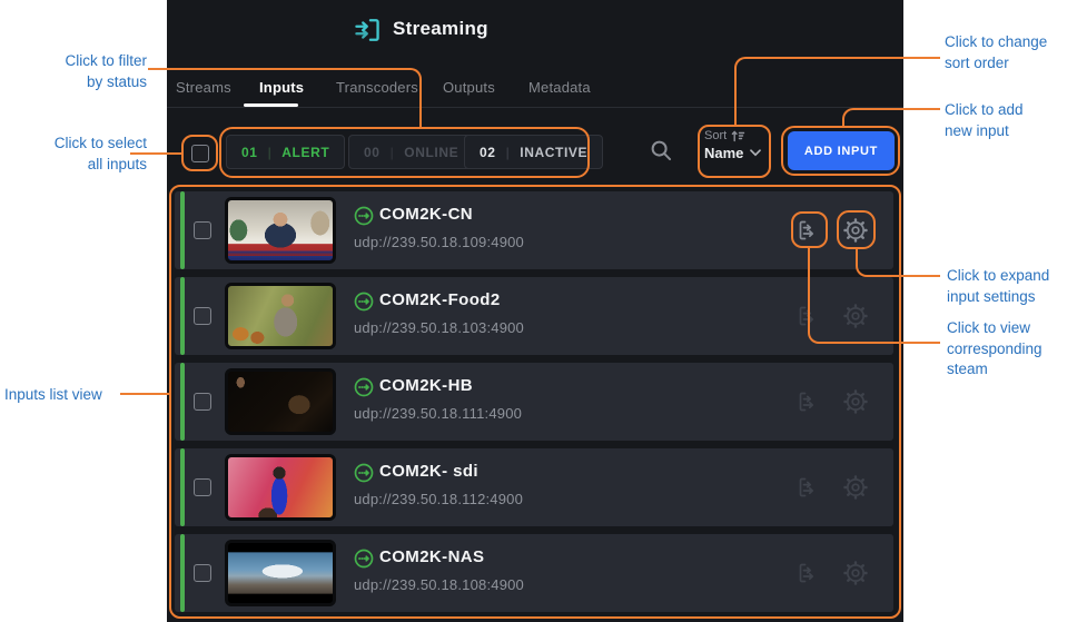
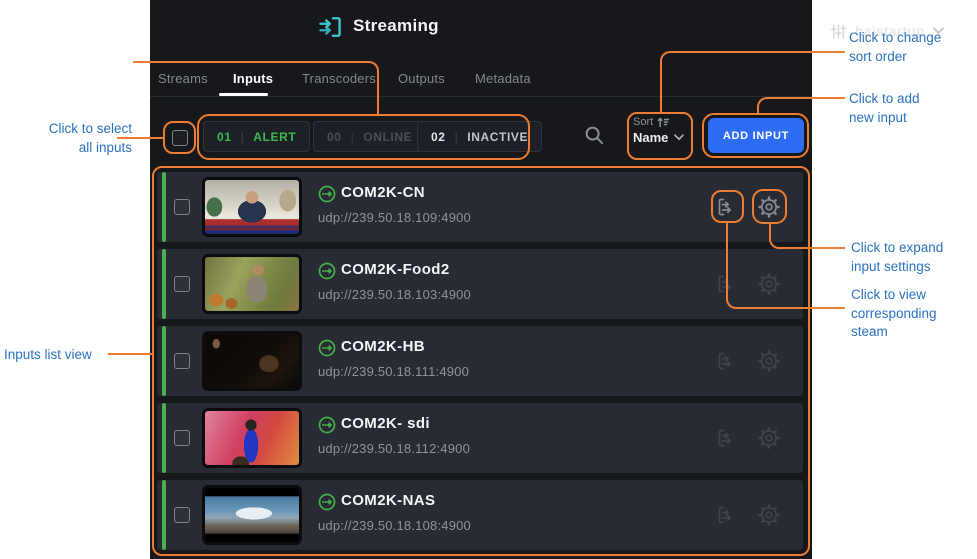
  Streaming
+ haistartup
  Streams
  Inputs
  Transcoders
  Outputs
  Metadata
  01
  |
  ALERT
  00
  ONLINE
  02
  |
  INACTIVE
  Sort
  Name
  ADD INPUT
  COM2K-CN
  udp://239.50.18.109:4900
  COM2K-Food2
  udp://239.50.18.103:4900
  COM2K-HB
  udp://239.50.18.111:4900
  COM2K- sdi
  udp://239.50.18.112:4900
  COM2K-NAS
  udp://239.50.18.108:4900
- Click to filter
- by status
  Click to select
  all inputs
  Inputs list view
  Click to change
  sort order
  Click to add
  new input
  Click to expand
  input settings
  Click to view
  corresponding
  steam
